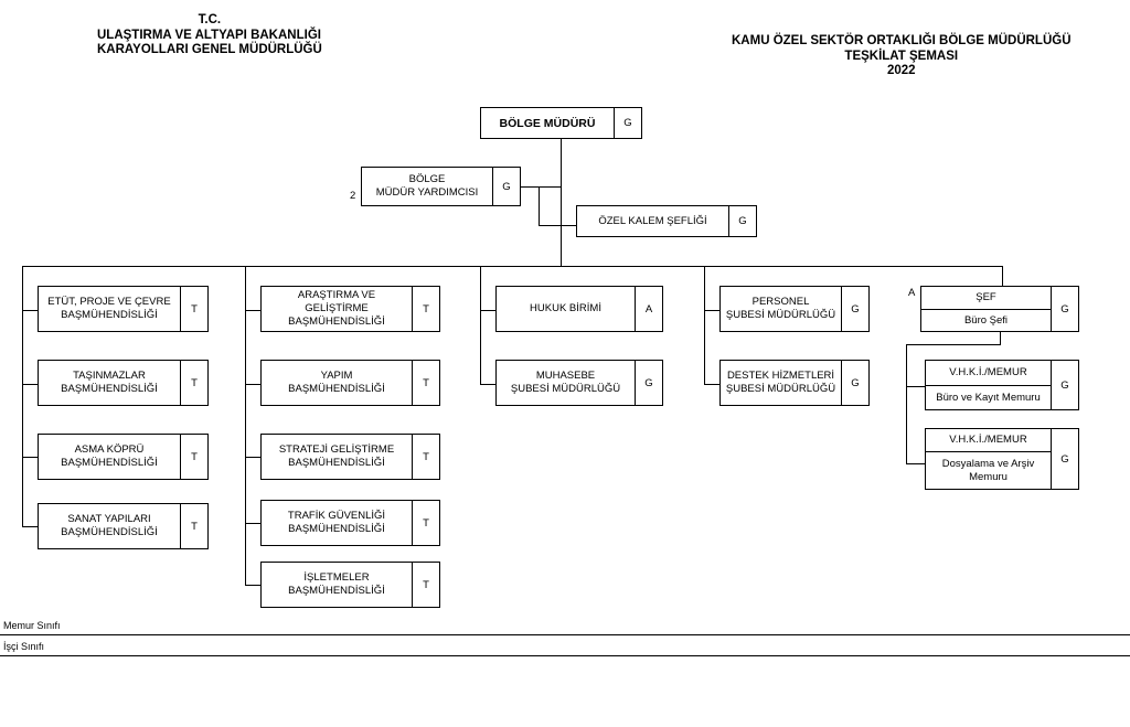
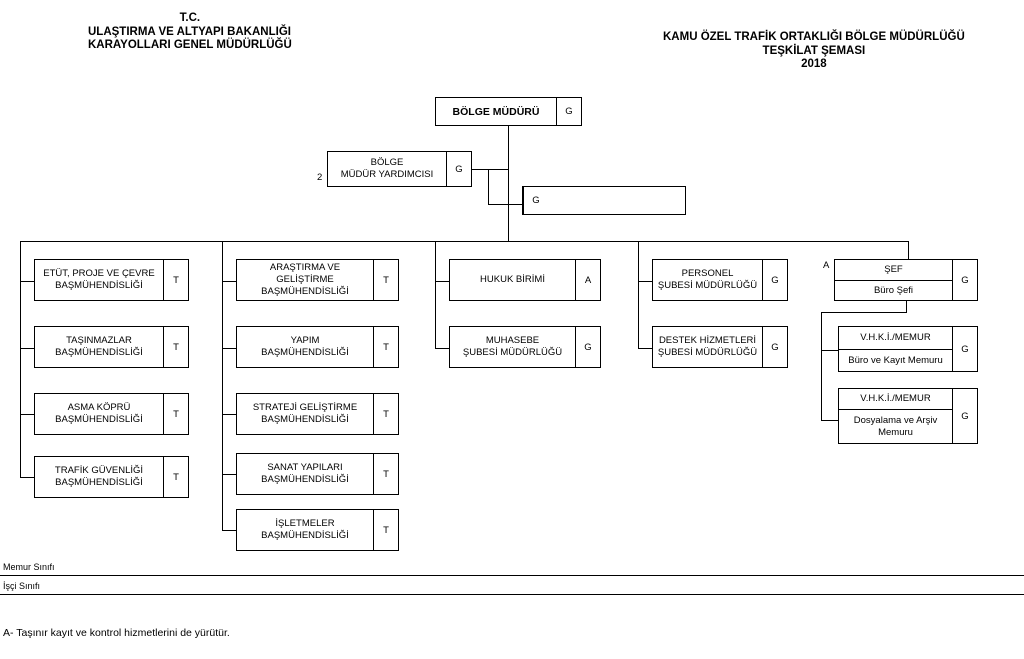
  T.C.
  ULAŞTIRMA VE ALTYAPI BAKANLIĞI
  KARAYOLLARI GENEL MÜDÜRLÜĞÜ
- KAMU ÖZEL SEKTÖR ORTAKLIĞI BÖLGE MÜDÜRLÜĞÜ
+ KAMU ÖZEL TRAFİK ORTAKLIĞI BÖLGE MÜDÜRLÜĞÜ
  TEŞKİLAT ŞEMASI
- 2022
+ 2018
  BÖLGE MÜDÜRÜ
  G
  2
  BÖLGE
  MÜDÜR YARDIMCISI
  G
- ÖZEL KALEM ŞEFLİĞİ
  G
  ETÜT, PROJE VE ÇEVRE
  BAŞMÜHENDİSLİĞİ
  T
  TAŞINMAZLAR
  BAŞMÜHENDİSLİĞİ
  T
  ASMA KÖPRÜ
  BAŞMÜHENDİSLİĞİ
  T
- SANAT YAPILARI
+ TRAFİK GÜVENLİĞİ
  BAŞMÜHENDİSLİĞİ
  T
  ARAŞTIRMA VE GELİŞTİRME
  BAŞMÜHENDİSLİĞİ
  T
  YAPIM
  BAŞMÜHENDİSLİĞİ
  T
  STRATEJİ GELİŞTİRME
  BAŞMÜHENDİSLİĞİ
  T
- TRAFİK GÜVENLİĞİ
+ SANAT YAPILARI
  BAŞMÜHENDİSLİĞİ
  T
  İŞLETMELER
  BAŞMÜHENDİSLİĞİ
  T
  HUKUK BİRİMİ
  A
  MUHASEBE
  ŞUBESİ MÜDÜRLÜĞÜ
  G
  PERSONEL
  ŞUBESİ MÜDÜRLÜĞÜ
  G
  DESTEK HİZMETLERİ
  ŞUBESİ MÜDÜRLÜĞÜ
  G
  A
  ŞEF
  Büro Şefi
  G
  V.H.K.İ./MEMUR
  Büro ve Kayıt Memuru
  G
  V.H.K.İ./MEMUR
  Dosyalama ve Arşiv Memuru
  G
  Memur Sınıfı
  İşçi Sınıfı
+ A- Taşınır kayıt ve kontrol hizmetlerini de yürütür.
